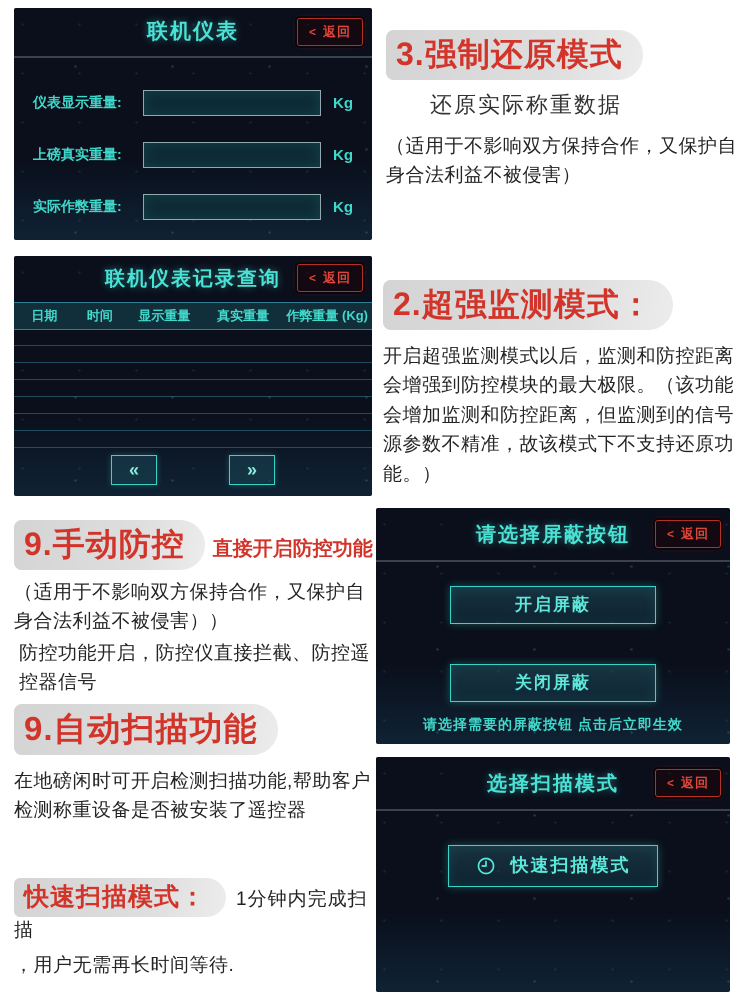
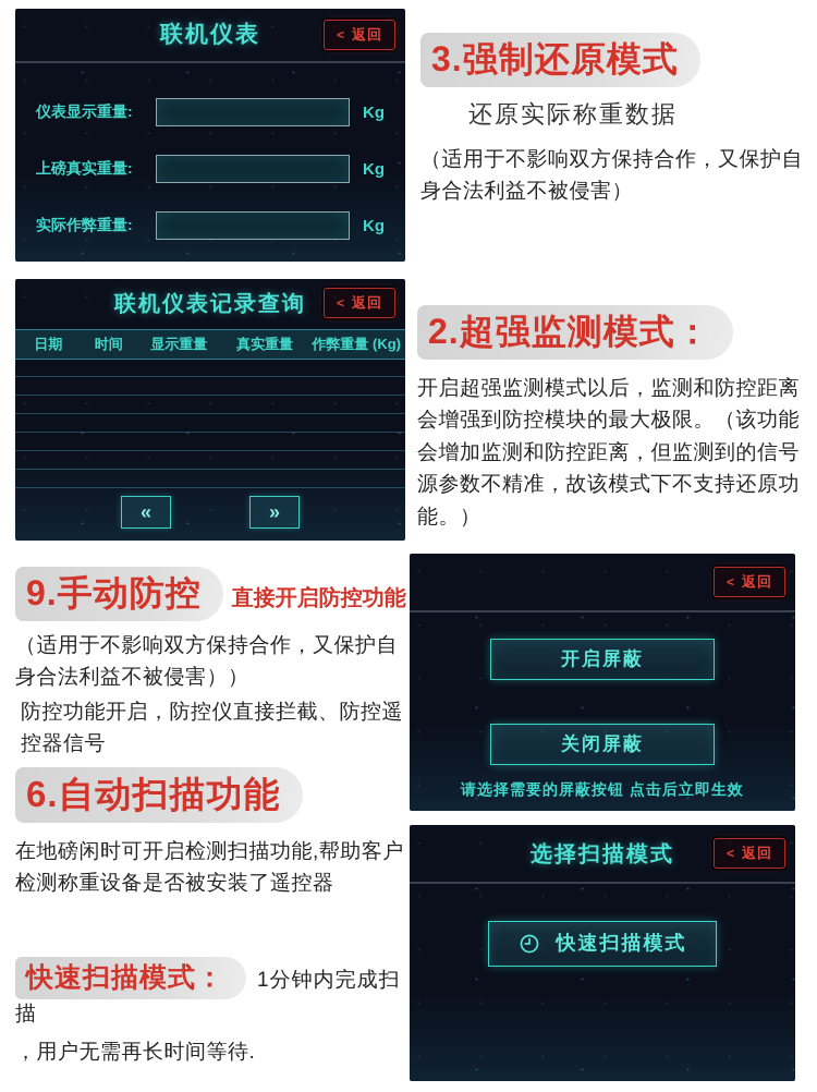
  联机仪表
  <
  返回
  仪表显示重量:
  Kg
  上磅真实重量:
  Kg
  实际作弊重量:
  Kg
  3.强制还原模式
  还原实际称重数据
  （适用于不影响双方保持合作，又保护自身合法利益不被侵害）
  联机仪表记录查询
  <
  返回
  日期
  时间
  显示重量
  真实重量
  作弊重量 (Kg)
  «
  »
  2.超强监测模式：
  开启超强监测模式以后，监测和防控距离会增强到防控模块的最大极限。（该功能会增加监测和防控距离，但监测到的信号源参数不精准，故该模式下不支持还原功能。）
  9.手动防控 直接开启防控功能
  （适用于不影响双方保持合作，又保护自身合法利益不被侵害））
  防控功能开启，防控仪直接拦截、防控遥控器信号
- 9.自动扫描功能
+ 6.自动扫描功能
  在地磅闲时可开启检测扫描功能,帮助客户检测称重设备是否被安装了遥控器
  快速扫描模式： 1分钟内完成扫描
  ，用户无需再长时间等待.
- 请选择屏蔽按钮
  <
  返回
  开启屏蔽
  关闭屏蔽
  请选择需要的屏蔽按钮 点击后立即生效
  选择扫描模式
  <
  返回
  快速扫描模式
